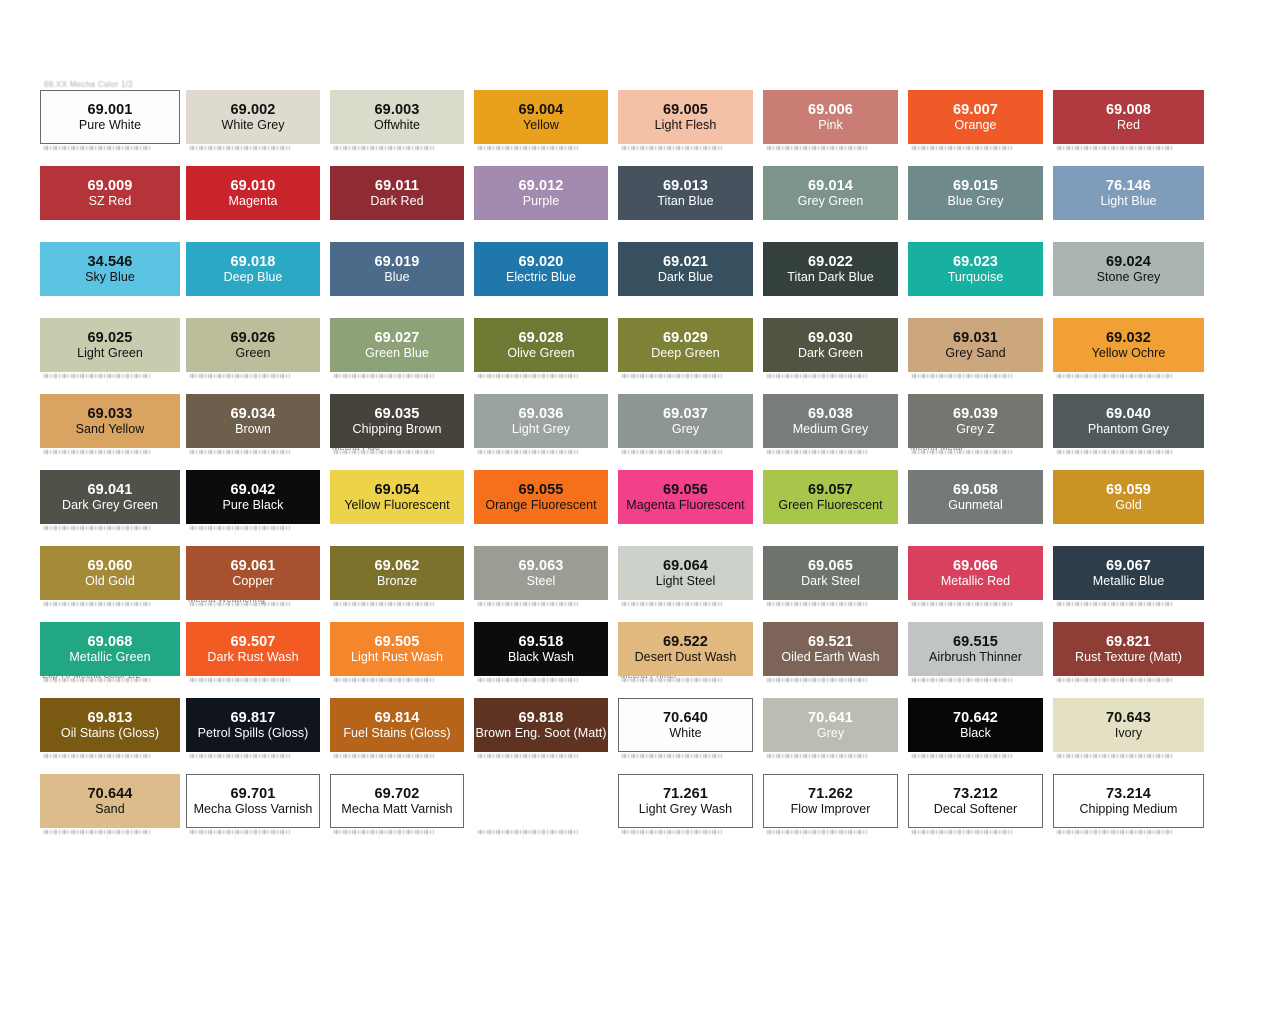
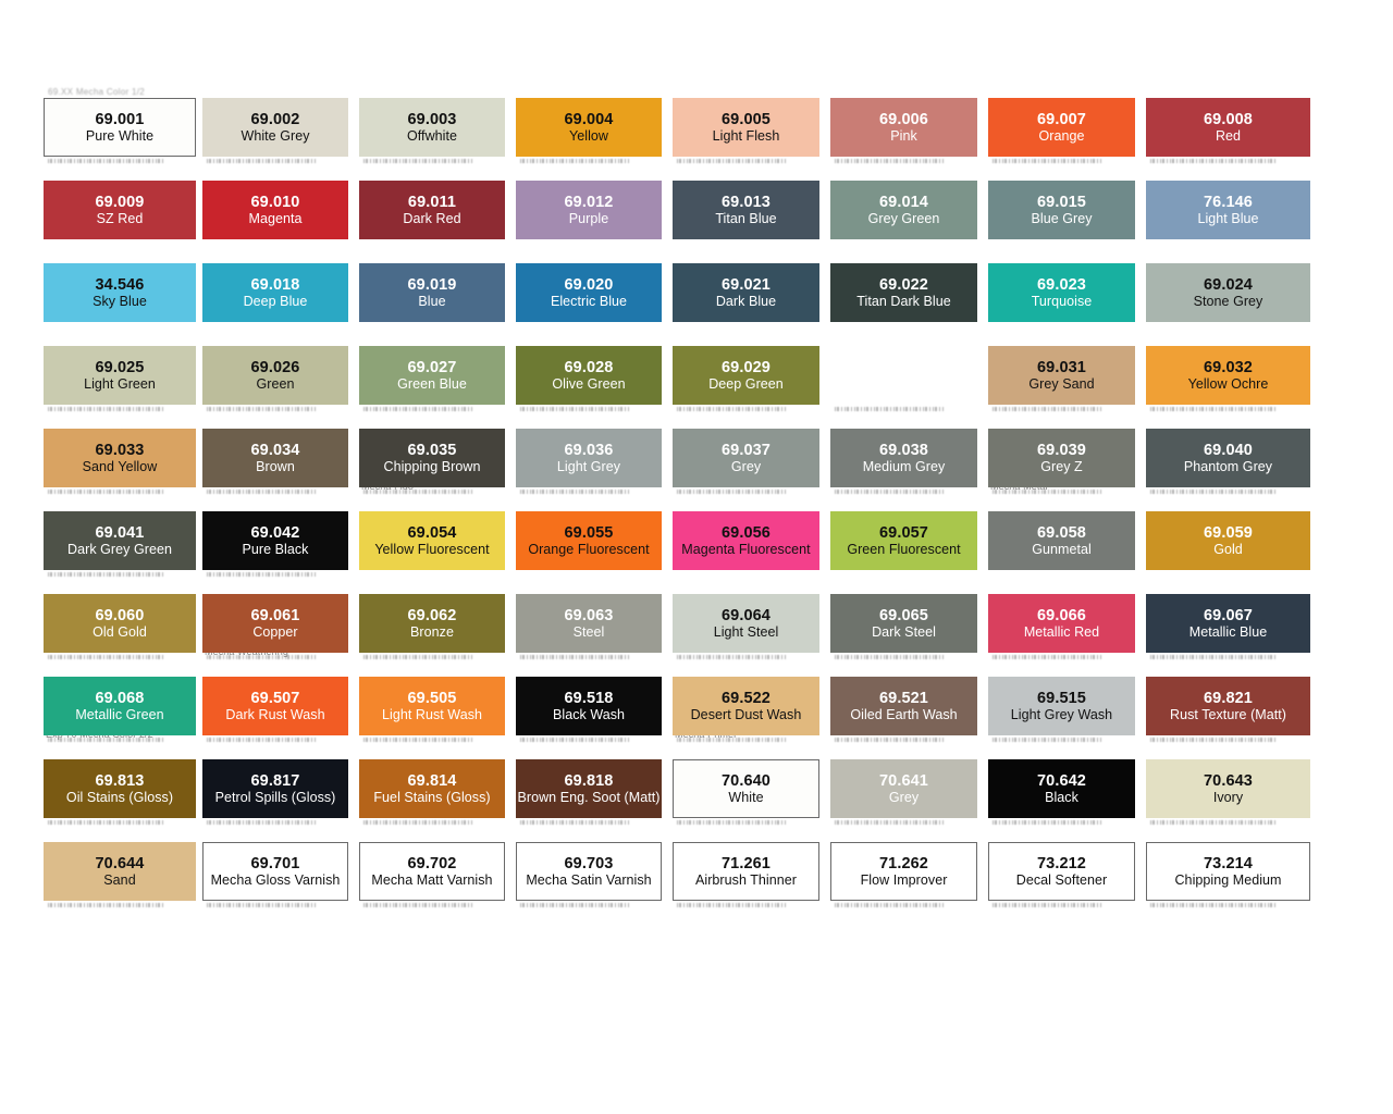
  69.XX Mecha Color 1/2
  69.001
  Pure White
  69.002
  White Grey
  69.003
  Offwhite
  69.004
  Yellow
  69.005
  Light Flesh
  69.006
  Pink
  69.007
  Orange
  69.008
  Red
  69.009
  SZ Red
  69.010
  Magenta
  69.011
  Dark Red
  69.012
  Purple
  69.013
  Titan Blue
  69.014
  Grey Green
  69.015
  Blue Grey
  76.146
  Light Blue
  34.546
  Sky Blue
  69.018
  Deep Blue
  69.019
  Blue
  69.020
  Electric Blue
  69.021
  Dark Blue
  69.022
  Titan Dark Blue
  69.023
  Turquoise
  69.024
  Stone Grey
  69.025
  Light Green
  69.026
  Green
  69.027
  Green Blue
  69.028
  Olive Green
  69.029
  Deep Green
- 69.030
- Dark Green
  69.031
  Grey Sand
  69.032
  Yellow Ochre
  69.033
  Sand Yellow
  69.034
  Brown
  69.035
  Chipping Brown
  69.036
  Light Grey
  69.037
  Grey
  69.038
  Medium Grey
  69.039
  Grey Z
  69.040
  Phantom Grey
  69.041
  Dark Grey Green
  69.042
  Pure Black
  69.054
  Yellow Fluorescent
  69.055
  Orange Fluorescent
  69.056
  Magenta Fluorescent
  69.057
  Green Fluorescent
  69.058
  Gunmetal
  69.059
  Gold
  69.060
  Old Gold
  69.061
  Copper
  69.062
  Bronze
  69.063
  Steel
  69.064
  Light Steel
  69.065
  Dark Steel
  69.066
  Metallic Red
  69.067
  Metallic Blue
  69.068
  Metallic Green
  69.507
  Dark Rust Wash
  69.505
  Light Rust Wash
  69.518
  Black Wash
  69.522
  Desert Dust Wash
  69.521
  Oiled Earth Wash
  69.515
- Airbrush Thinner
+ Light Grey Wash
  69.821
  Rust Texture (Matt)
  69.813
  Oil Stains (Gloss)
  69.817
  Petrol Spills (Gloss)
  69.814
  Fuel Stains (Gloss)
  69.818
  Brown Eng. Soot (Matt)
  70.640
  White
  70.641
  Grey
  70.642
  Black
  70.643
  Ivory
  70.644
  Sand
  69.701
  Mecha Gloss Varnish
  69.702
  Mecha Matt Varnish
+ 69.703
+ Mecha Satin Varnish
  71.261
- Light Grey Wash
+ Airbrush Thinner
  71.262
  Flow Improver
  73.212
  Decal Softener
  73.214
  Chipping Medium
